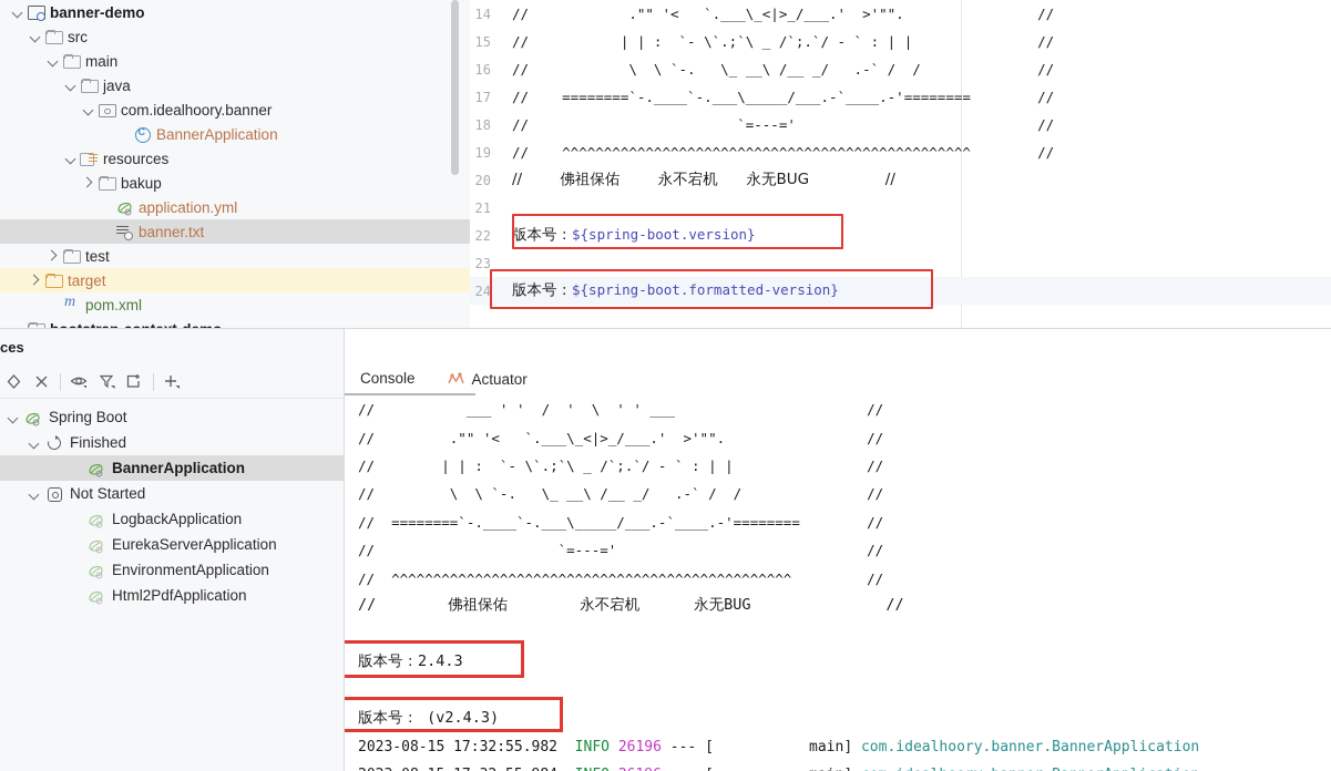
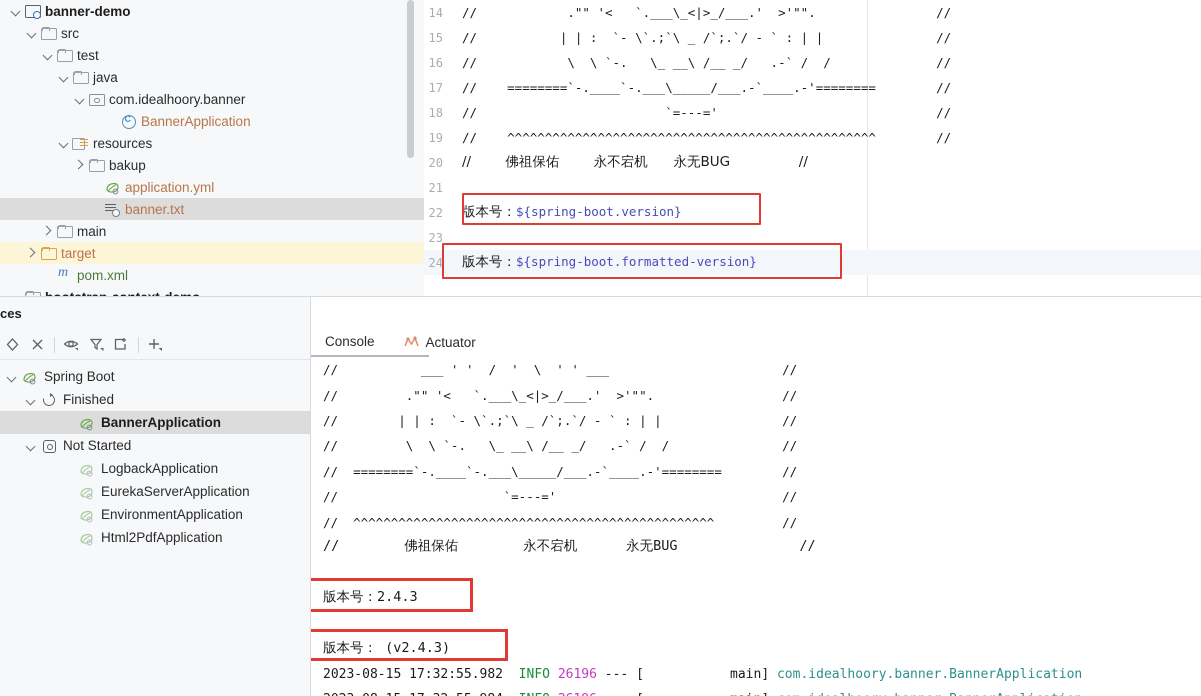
  banner-demo
  src
- main
+ test
  java
  com.idealhoory.banner
  BannerApplication
  resources
  bakup
  application.yml
  banner.txt
- test
+ main
  target
  pom.xml
  14
  // ."" '< `.___\_<|>_/___.' >'"". //
  15
  // | | : `- \`.;`\ _ /`;.`/ - ` : | | //
  16
  // \ \ `-. \_ __\ /__ _/ .-` / / //
  17
  // ========`-.____`-.___\_____/___.-`____.-'======== //
  18
  // `=---=' //
  19
  // ^^^^^^^^^^^^^^^^^^^^^^^^^^^^^^^^^^^^^^^^^^^^^^^^^ //
  20
  // 佛祖保佑 永不宕机 永无BUG //
  21
  22
  版本号：${spring-boot.version}
  23
  24
  版本号：${spring-boot.formatted-version}
  ces
  Spring Boot
  Finished
  BannerApplication
  Not Started
  LogbackApplication
  EurekaServerApplication
  EnvironmentApplication
  Html2PdfApplication
  Console
  Actuator
  // ___ ' ' / ' \ ' ' ___ //
  // ."" '< `.___\_<|>_/___.' >'"". //
  // | | : `- \`.;`\ _ /`;.`/ - ` : | | //
  // \ \ `-. \_ __\ /__ _/ .-` / / //
  // ========`-.____`-.___\_____/___.-`____.-'======== //
  // `=---=' //
  // ^^^^^^^^^^^^^^^^^^^^^^^^^^^^^^^^^^^^^^^^^^^^^^^^ //
  // 佛祖保佑 永不宕机 永无BUG //
  版本号：2.4.3
  版本号： (v2.4.3)
  2023-08-15 17:32:55.982
  INFO
  26196
  --- [
  main]
  com.idealhoory.banner.BannerApplication
